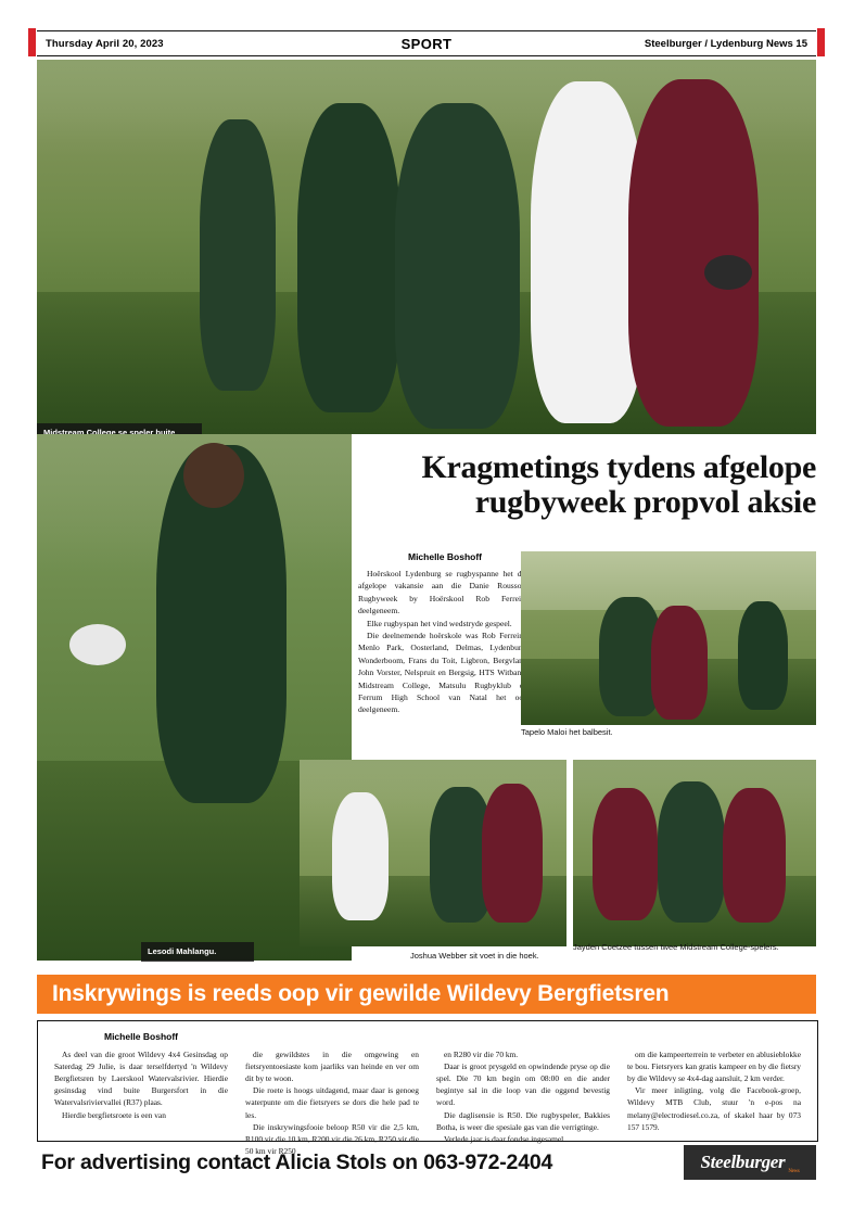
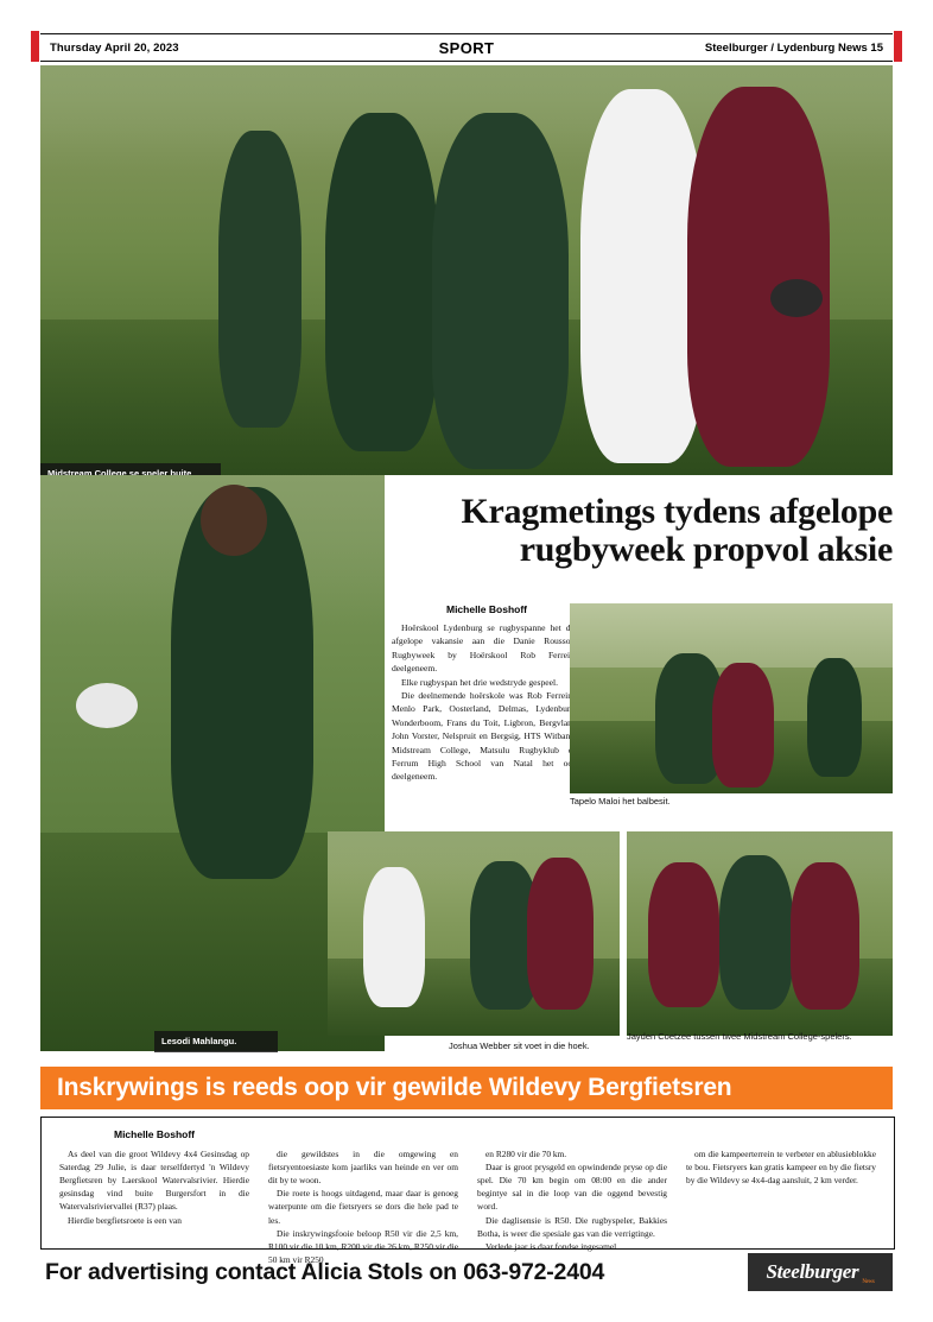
  Thursday April 20, 2023
  SPORT
  Steelburger / Lydenburg News 15
  Midstream College se speler buite
  Lesodi Mahlangu.
  Kragmetings tydens afgelope
  rugbyweek propvol aksie
  Michelle Boshoff
  Hoërskool Lydenburg se rugbyspanne het d afgelope vakansie aan die Danie Rousso Rugbyweek by Hoërskool Rob Ferre deelgeneem.
- Elke rugbyspan het vind wedstryde gespeel.
+ Elke rugbyspan het drie wedstryde gespeel.
  Die deelnemende hoërskole was Rob Ferrei Menlo Park, Oosterland, Delmas, Lydenbu Wonderboom, Frans du Toit, Ligbron, Bergvla John Vorster, Nelspruit en Bergsig, HTS Witban Midstream College, Matsulu Rugbyklub Ferrum High School van Natal het o deelgeneem.
  Tapelo Maloi het balbesit.
  Joshua Webber sit voet in die hoek.
  Jayden Coetzee tussen twee Midstream College-spelers.
  Inskrywings is reeds oop vir gewilde Wildevy Bergfietsren
  Michelle Boshoff
  As deel van die groot Wildevy 4x4 Gesinsdag op Saterdag 29 Julie, is daar terselfdertyd 'n Wildevy Bergfietsren by Laerskool Watervalsrivier. Hierdie gesinsdag vind buite Burgersfort in die Watervalsriviervallei (R37) plaas.
  Hierdie bergfietsroete is een van
  die gewildstes in die omgewing en fietsryentoesiaste kom jaarliks van heinde en ver om dit by te woon.
  Die roete is hoogs uitdagend, maar daar is genoeg waterpunte om die fietsryers se dors die hele pad te les.
  Die inskrywingsfooie beloop R50 vir die 2,5 km, R100 vir die 10 km, R200 vir die 26 km, R250 vir die 50 km vir R250
  en R280 vir die 70 km.
  Daar is groot prysgeld en opwindende pryse op die spel. Die 70 km begin om 08:00 en die ander begintye sal in die loop van die oggend bevestig word.
  Die daglisensie is R50. Die rugbyspeler, Bakkies Botha, is weer die spesiale gas van die verrigtinge.
  Verlede jaar is daar fondse ingesamel
  om die kampeerterrein te verbeter en ablusieblokke te bou. Fietsryers kan gratis kampeer en by die fietsry by die Wildevy se 4x4-dag aansluit, 2 km verder.
- Vir meer inligting, volg die Facebook-groep, Wildevy MTB Club, stuur 'n e-pos na melany@electrodiesel.co.za, of skakel haar by 073 157 1579.
  For advertising contact Alicia Stols on 063-972-2404
  Steelburger
